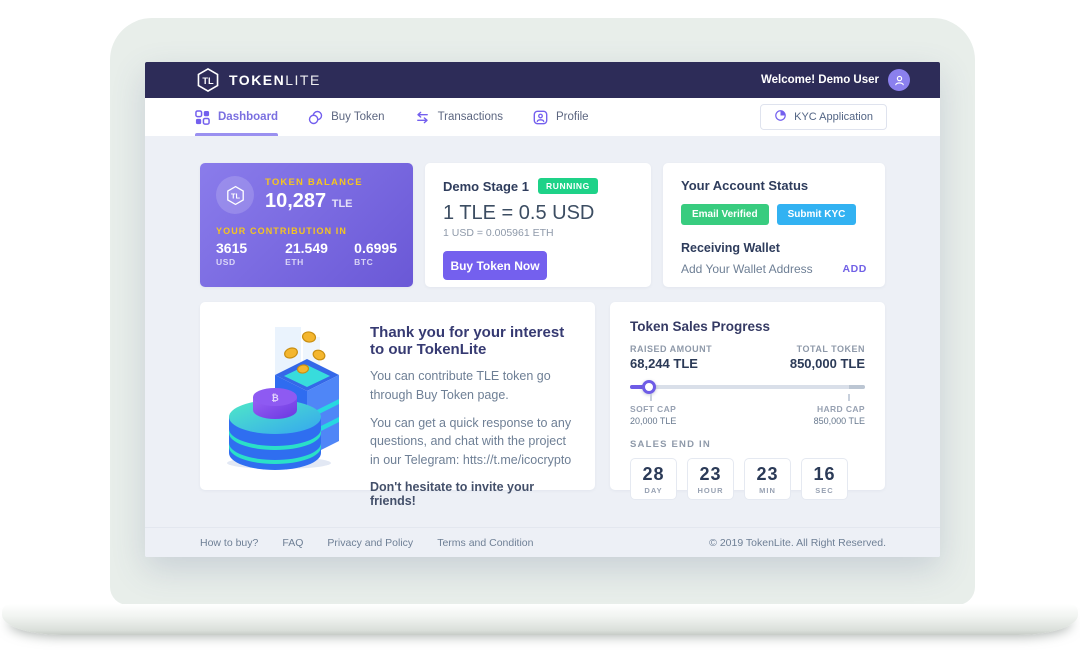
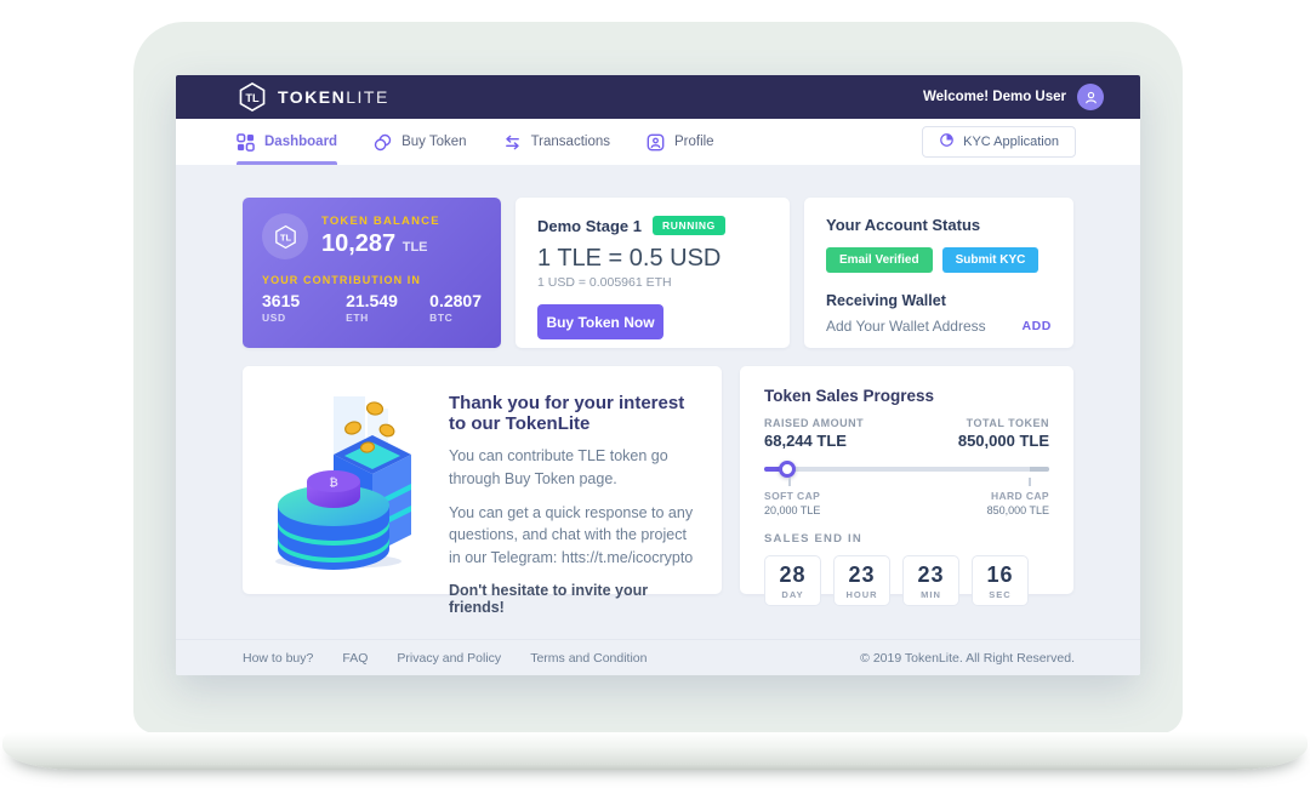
  TL
  TOKENLITE
  Welcome! Demo User
  Dashboard
  Buy Token
  Transactions
  Profile
  KYC Application
  TL
  TOKEN BALANCE
  10,287 TLE
  YOUR CONTRIBUTION IN
  3615
  USD
  21.549
  ETH
- 0.6995
+ 0.2807
  BTC
  Demo Stage 1
  RUNNING
  1 TLE = 0.5 USD
  1 USD = 0.005961 ETH
  Buy Token Now
  Your Account Status
  Email Verified
  Submit KYC
  Receiving Wallet
  Add Your Wallet Address
  ADD
  ₿
  Thank you for your interest to our TokenLite
  You can contribute TLE token go through Buy Token page.
  You can get a quick response to any questions, and chat with the project in our Telegram: htts://t.me/icocrypto
  Don't hesitate to invite your friends!
  Token Sales Progress
  RAISED AMOUNT
  68,244 TLE
  TOTAL TOKEN
  850,000 TLE
  SOFT CAP
  20,000 TLE
  HARD CAP
  850,000 TLE
  SALES END IN
  28
  DAY
  23
  HOUR
  23
  MIN
  16
  SEC
  How to buy?
  FAQ
  Privacy and Policy
  Terms and Condition
  © 2019 TokenLite. All Right Reserved.
